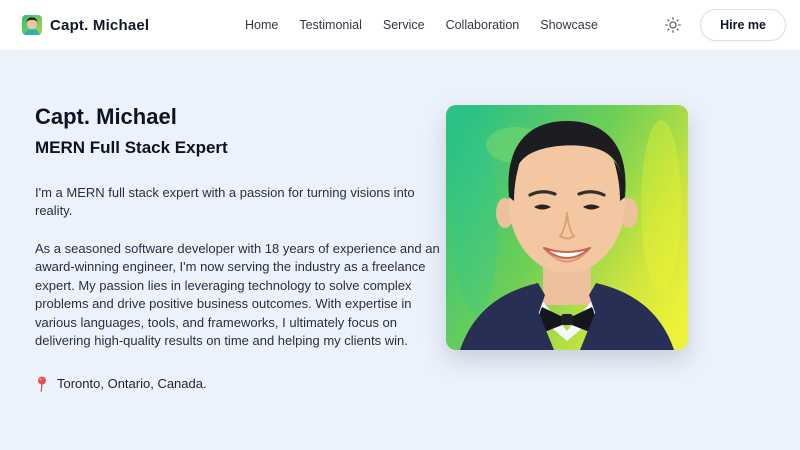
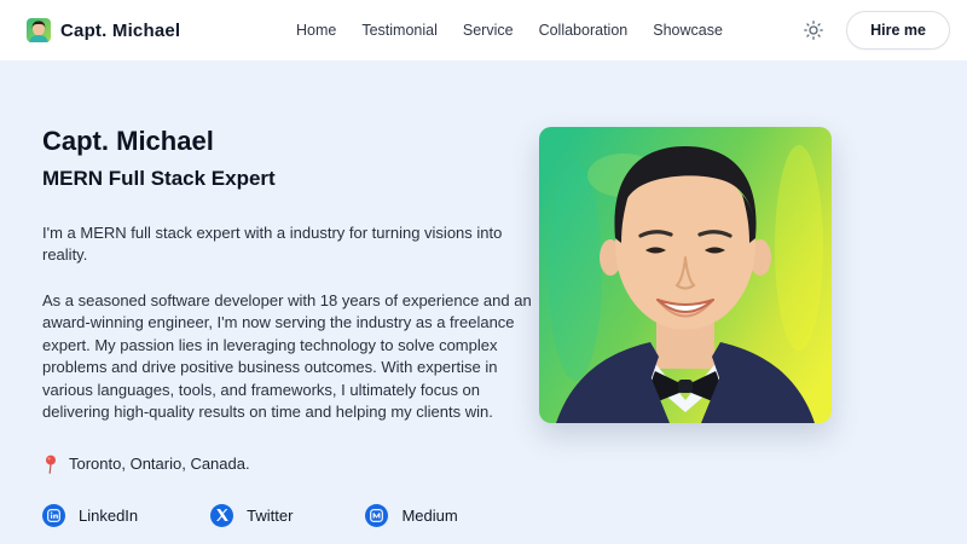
  Capt. Michael
  Home
  Testimonial
  Service
  Collaboration
  Showcase
  Hire me
  Capt. Michael
  MERN Full Stack Expert
- I'm a MERN full stack expert with a passion for turning visions into reality.
+ I'm a MERN full stack expert with a industry for turning visions into reality.
  As a seasoned software developer with 18 years of experience and an award-winning engineer, I'm now serving the industry as a freelance expert. My passion lies in leveraging technology to solve complex problems and drive positive business outcomes. With expertise in various languages, tools, and frameworks, I ultimately focus on delivering high-quality results on time and helping my clients win.
  Toronto, Ontario, Canada.
+ LinkedIn
+ Twitter
+ Medium
